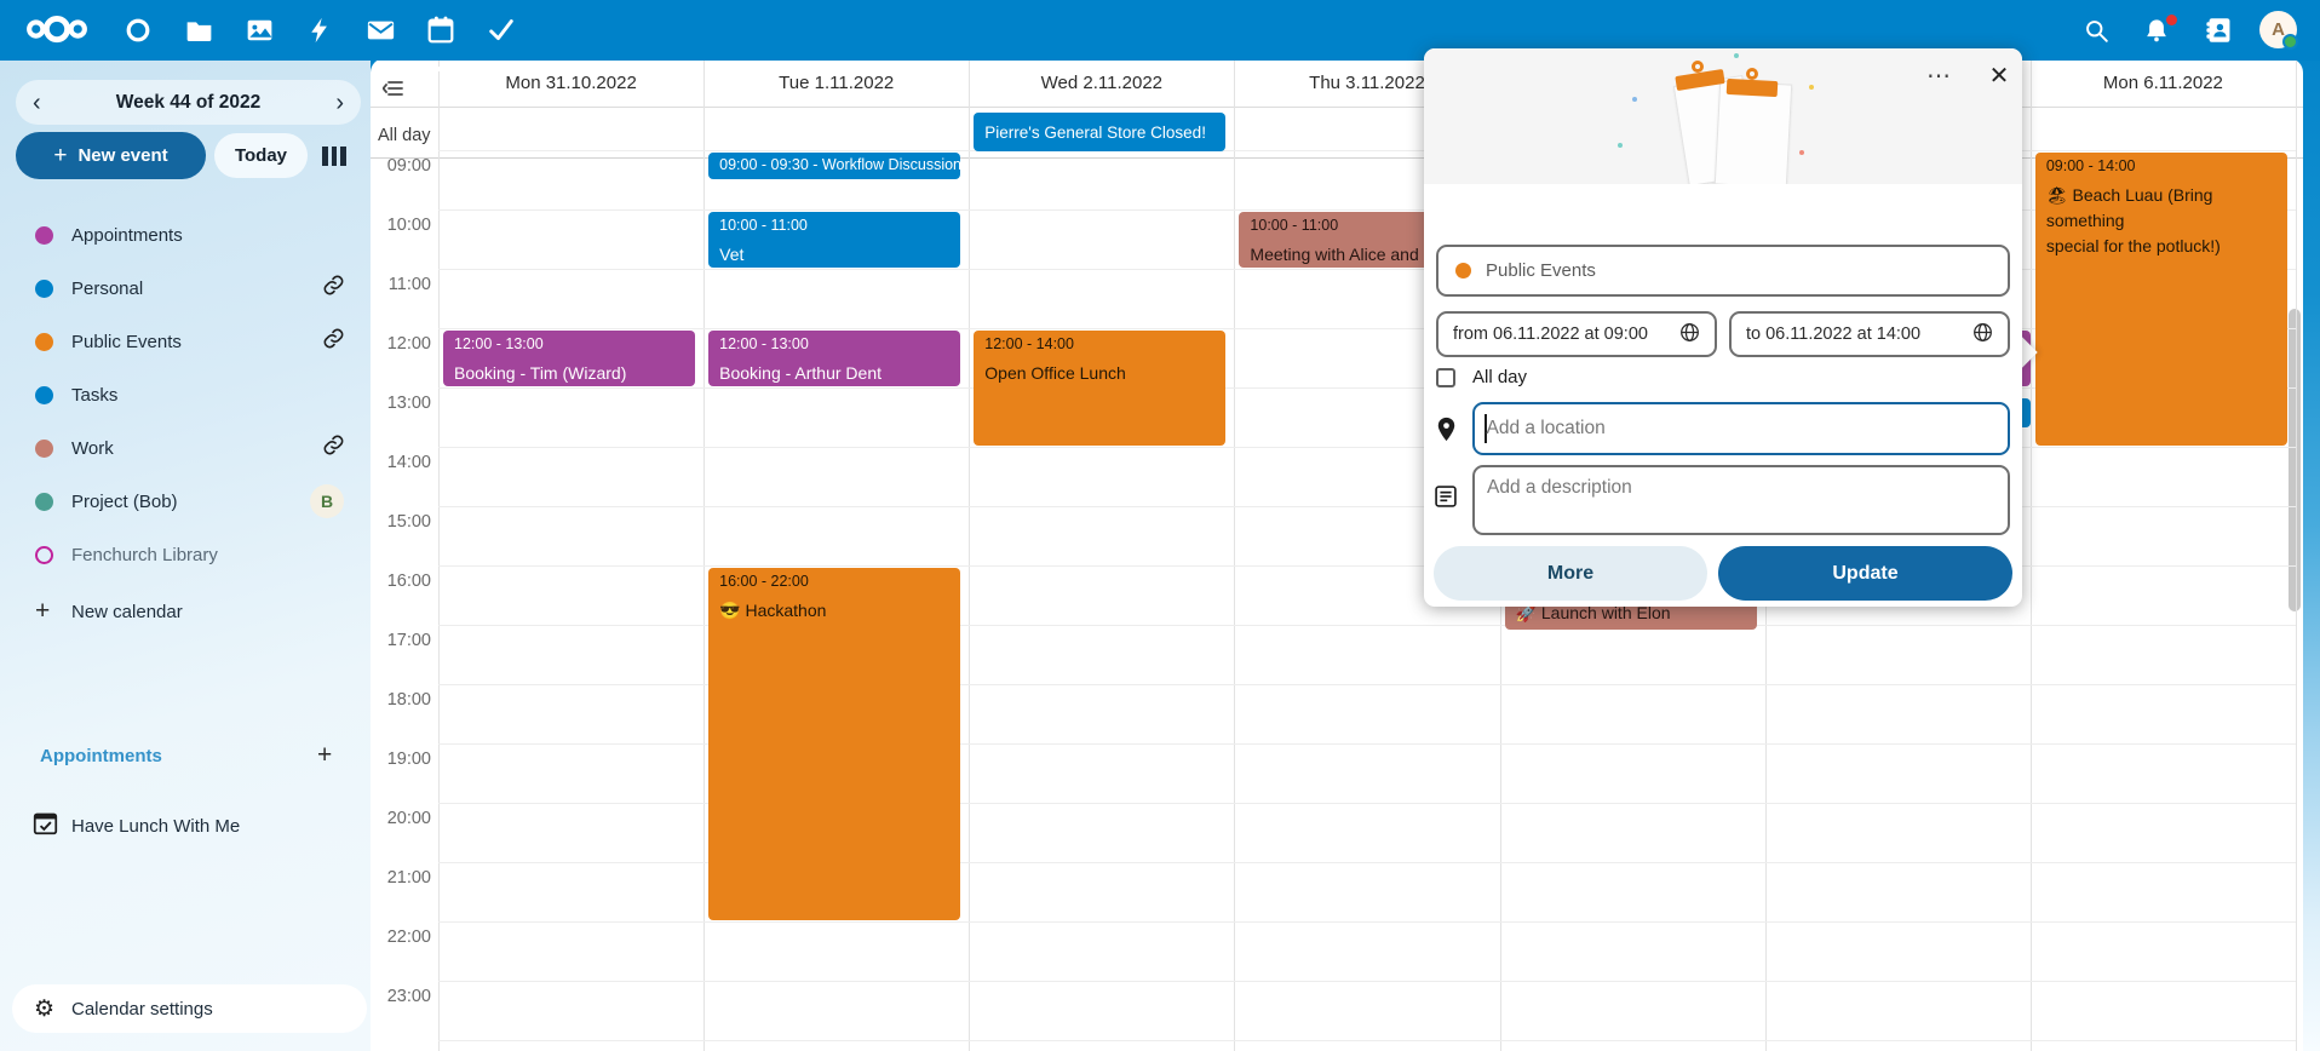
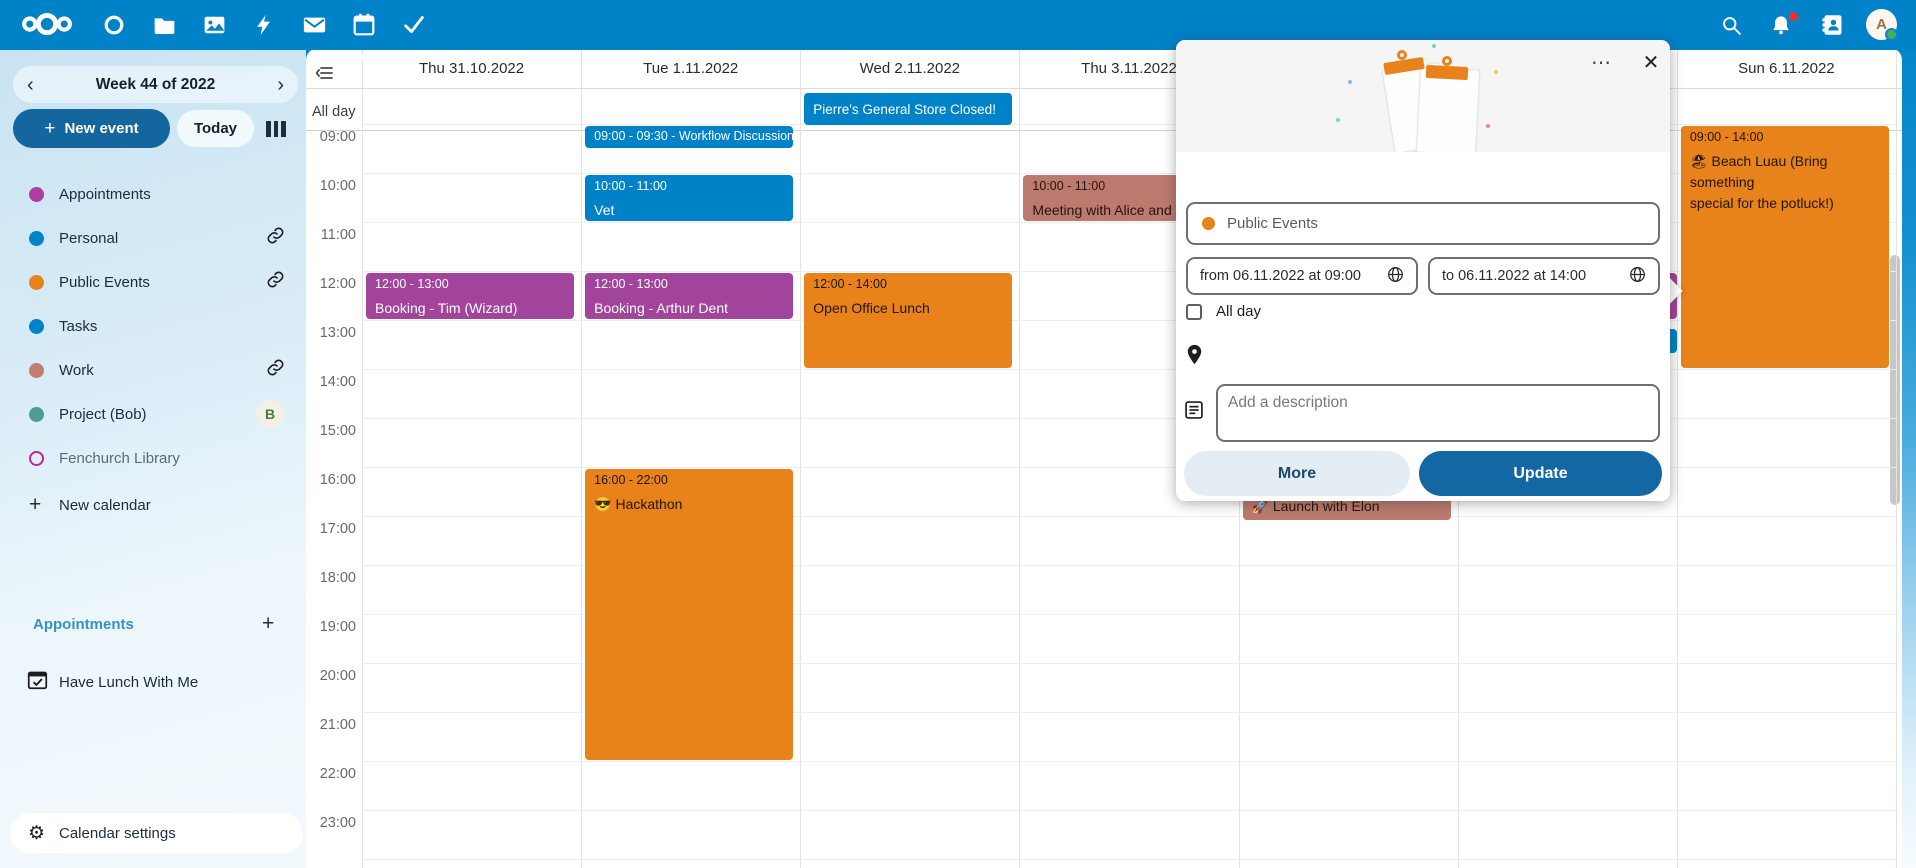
  A
  All day
- Mon 31.10.2022
+ Thu 31.10.2022
  Tue 1.11.2022
  Wed 2.11.2022
  Thu 3.11.2022
- Mon 6.11.2022
+ Sun 6.11.2022
  09:00
  10:00
  11:00
  12:00
  13:00
  14:00
  15:00
  16:00
  17:00
  18:00
  19:00
  20:00
  21:00
  22:00
  23:00
  Pierre's General Store Closed!
  12:00 - 13:00
  Booking - Tim (Wizard)
  09:00 - 09:30 - Workflow Discussion
  10:00 - 11:00
  Vet
  12:00 - 13:00
  Booking - Arthur Dent
  16:00 - 22:00
  😎 Hackathon
  12:00 - 14:00
  Open Office Lunch
  10:00 - 11:00
  Meeting with Alice and
  🚀 Launch with Elon
  09:00 - 14:00
  🏖 Beach Luau (Bring something
  special for the potluck!)
  ‹
  Week 44 of 2022
  ›
  +
  New event
  Today
  Appointments
  Personal
  Public Events
  Tasks
  Work
  Project (Bob)
  B
  Fenchurch Library
  +
  New calendar
  Appointments
  +
  Have Lunch With Me
  ⚙
  Calendar settings
  Public Events
  from 06.11.2022 at 09:00
  to 06.11.2022 at 14:00
  All day
- Add a location
  Add a description
  More
  Update
  ⋯
  ✕
